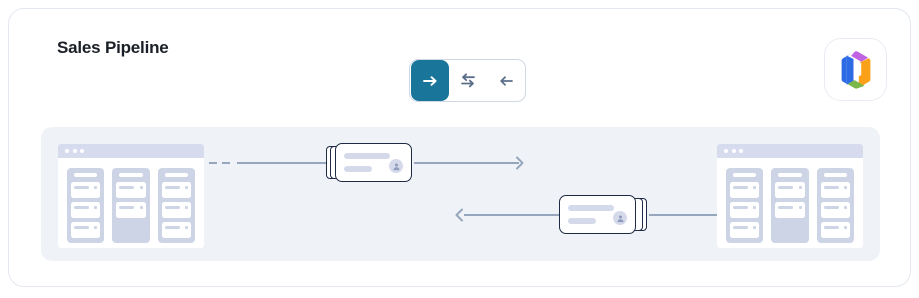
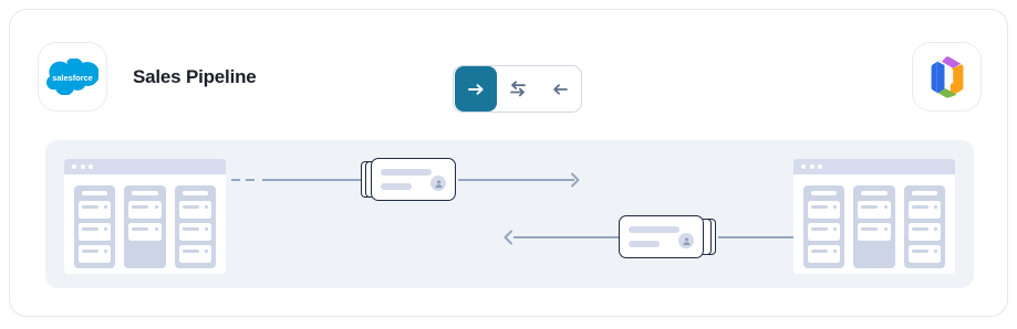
+ salesforce
  Sales Pipeline
